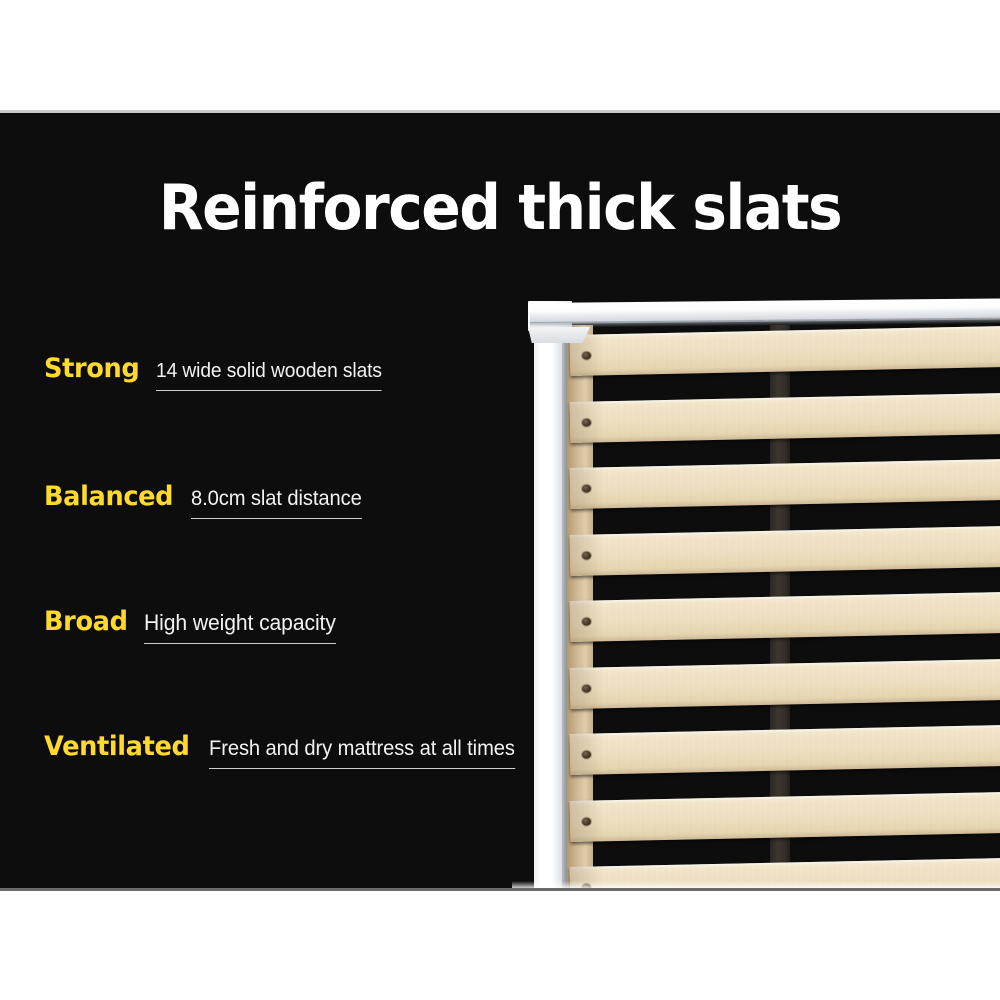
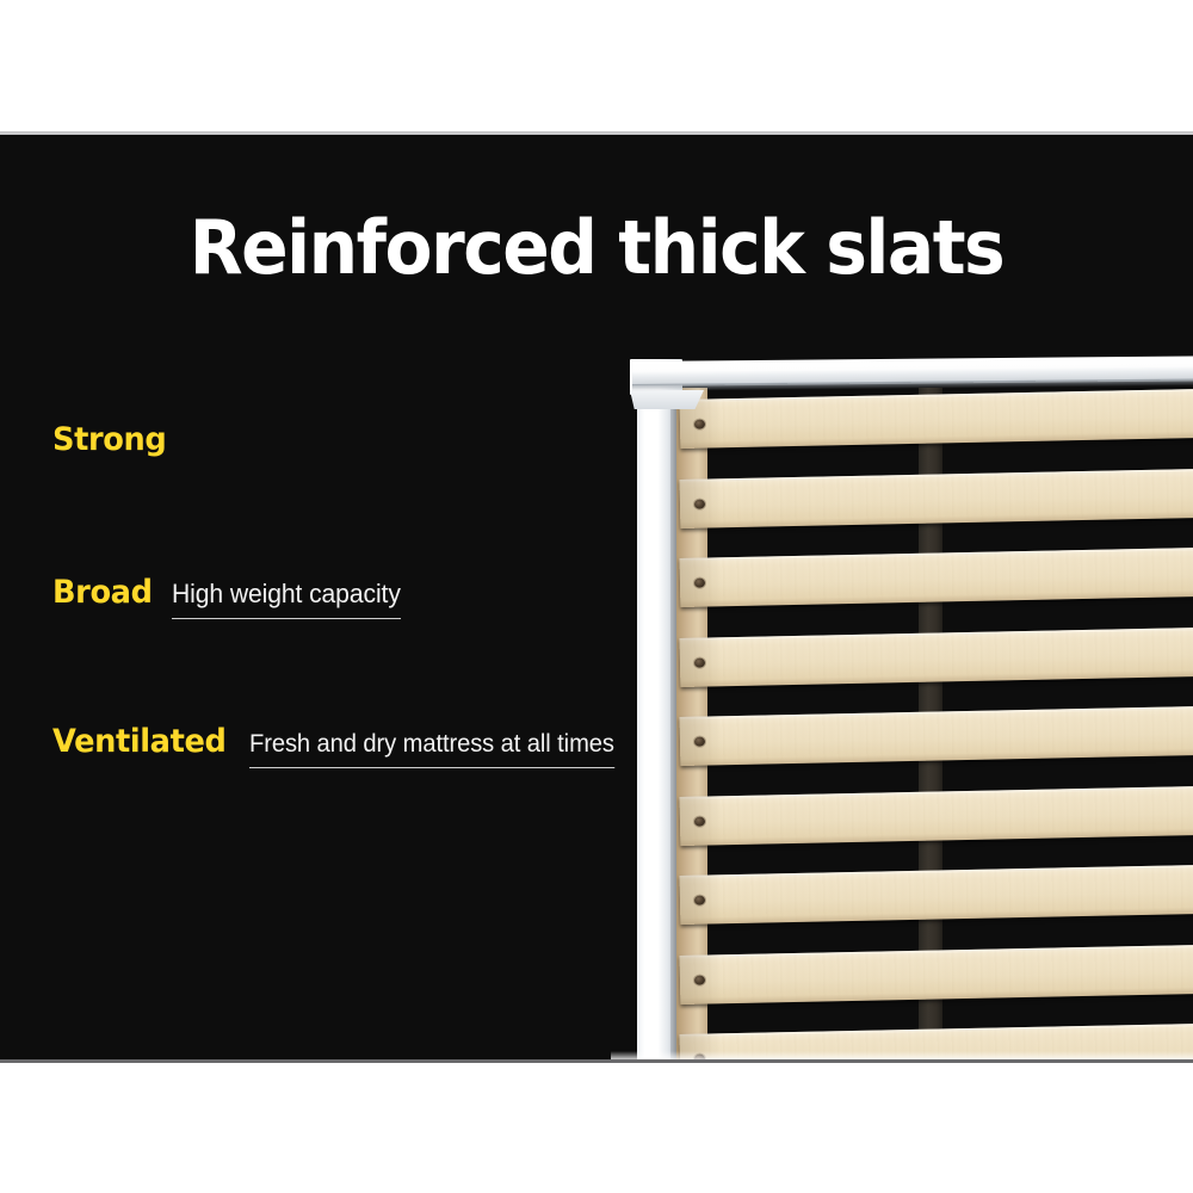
  Reinforced thick slats
  Strong
- 14 wide solid wooden slats
- Balanced
- 8.0cm slat distance
  Broad
  High weight capacity
  Ventilated
  Fresh and dry mattress at all times
